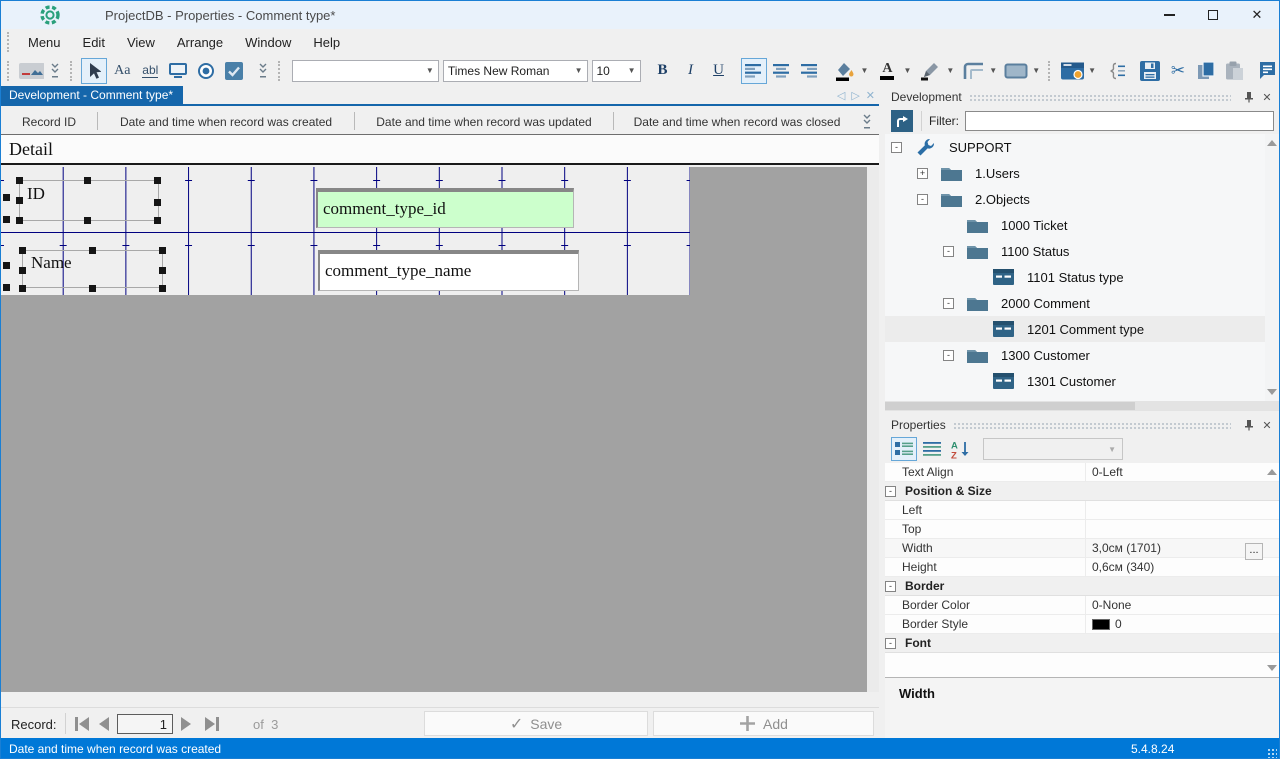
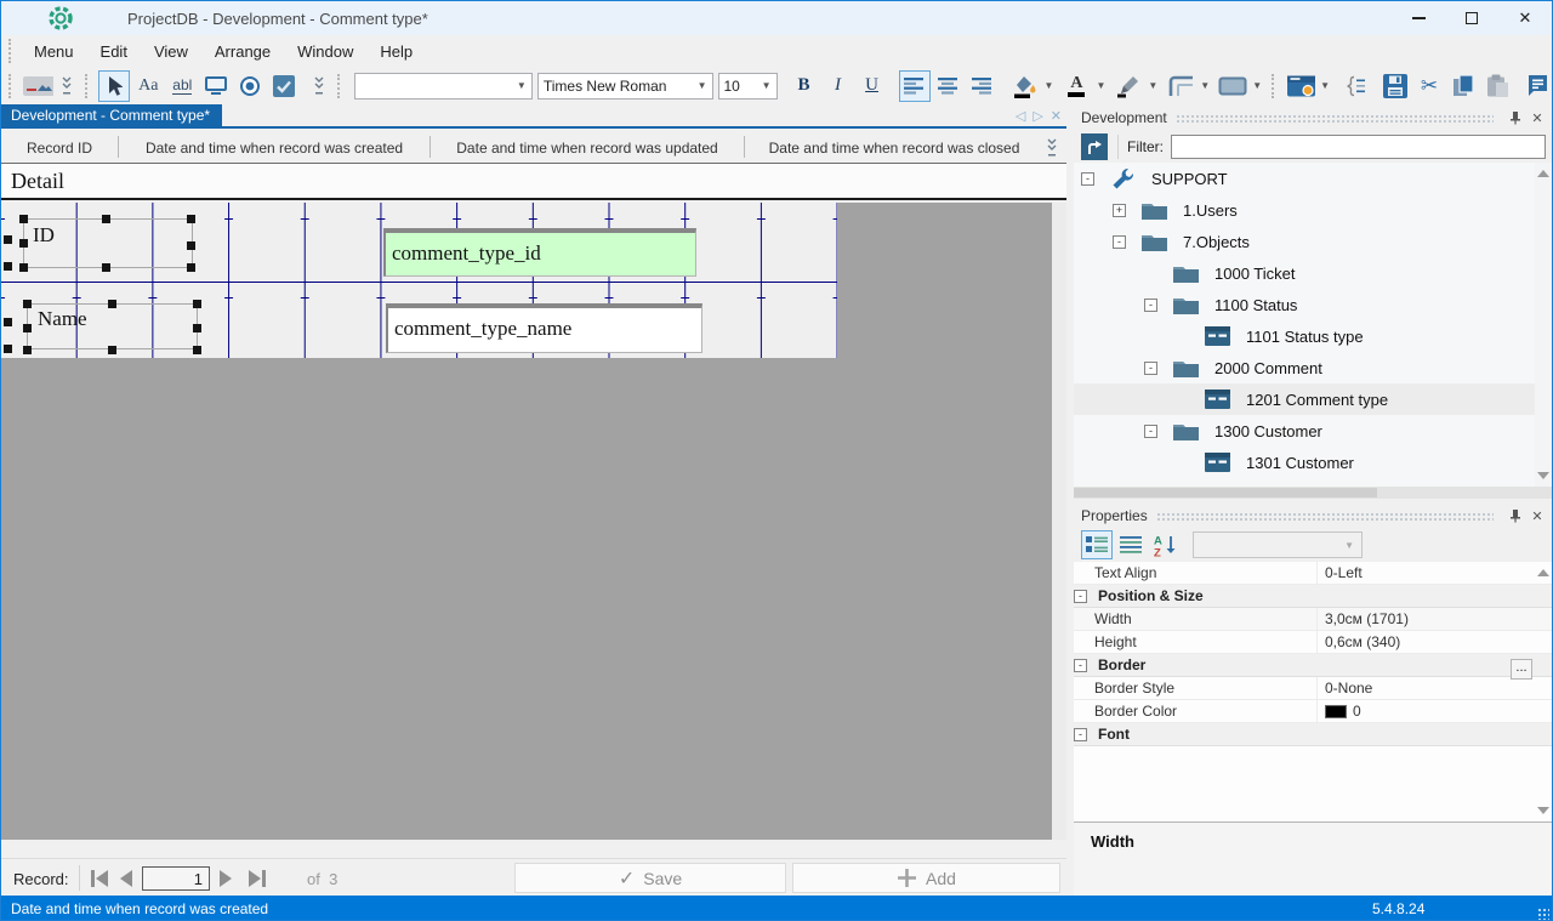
- ProjectDB - Properties - Comment type*
+ ProjectDB - Development - Comment type*
  ✕
  Menu
  Edit
  View
  Arrange
  Window
  Help
  Aa
  abl
  ▼
  Times New Roman
  ▼
  10
  ▼
  B
  I
  U
  ▼
  A
  ▼
  ▼
  ▼
  ▼
  ▼
  ✂
  Development - Comment type*
  ◁
  ▷
  ✕
  Record ID
  Date and time when record was created
  Date and time when record was updated
  Date and time when record was closed
  Detail
  ID
  comment_type_id
  Name
  comment_type_name
  Record:
  1
  of 3
  ✓
  Save
  Add
  Development
  ✕
  Filter:
  -
  SUPPORT
  +
  1.Users
  -
- 2.Objects
+ 7.Objects
  1000 Ticket
  -
  1100 Status
  1101 Status type
  -
  2000 Comment
  1201 Comment type
  -
  1300 Customer
  1301 Customer
  Properties
  ✕
  A
  Z
  ▼
  Text Align
  0-Left
  -
  Position & Size
- Left
- Top
  Width
  3,0см (1701)
  Height
  0,6см (340)
  -
  Border
- Border Color
+ Border Style
  0-None
- Border Style
+ Border Color
  0
  -
  Font
  ...
  Width
  Date and time when record was created
  5.4.8.24
